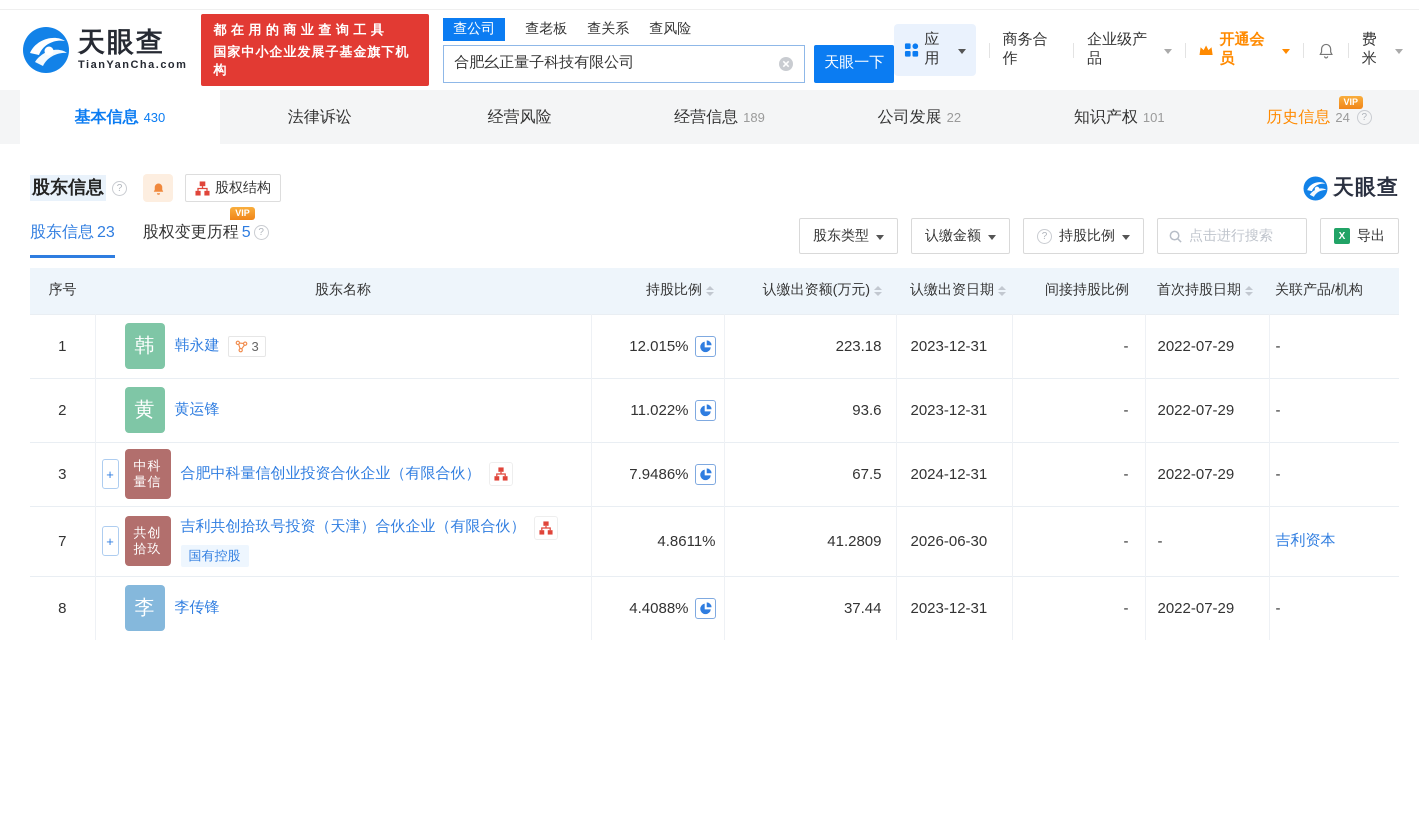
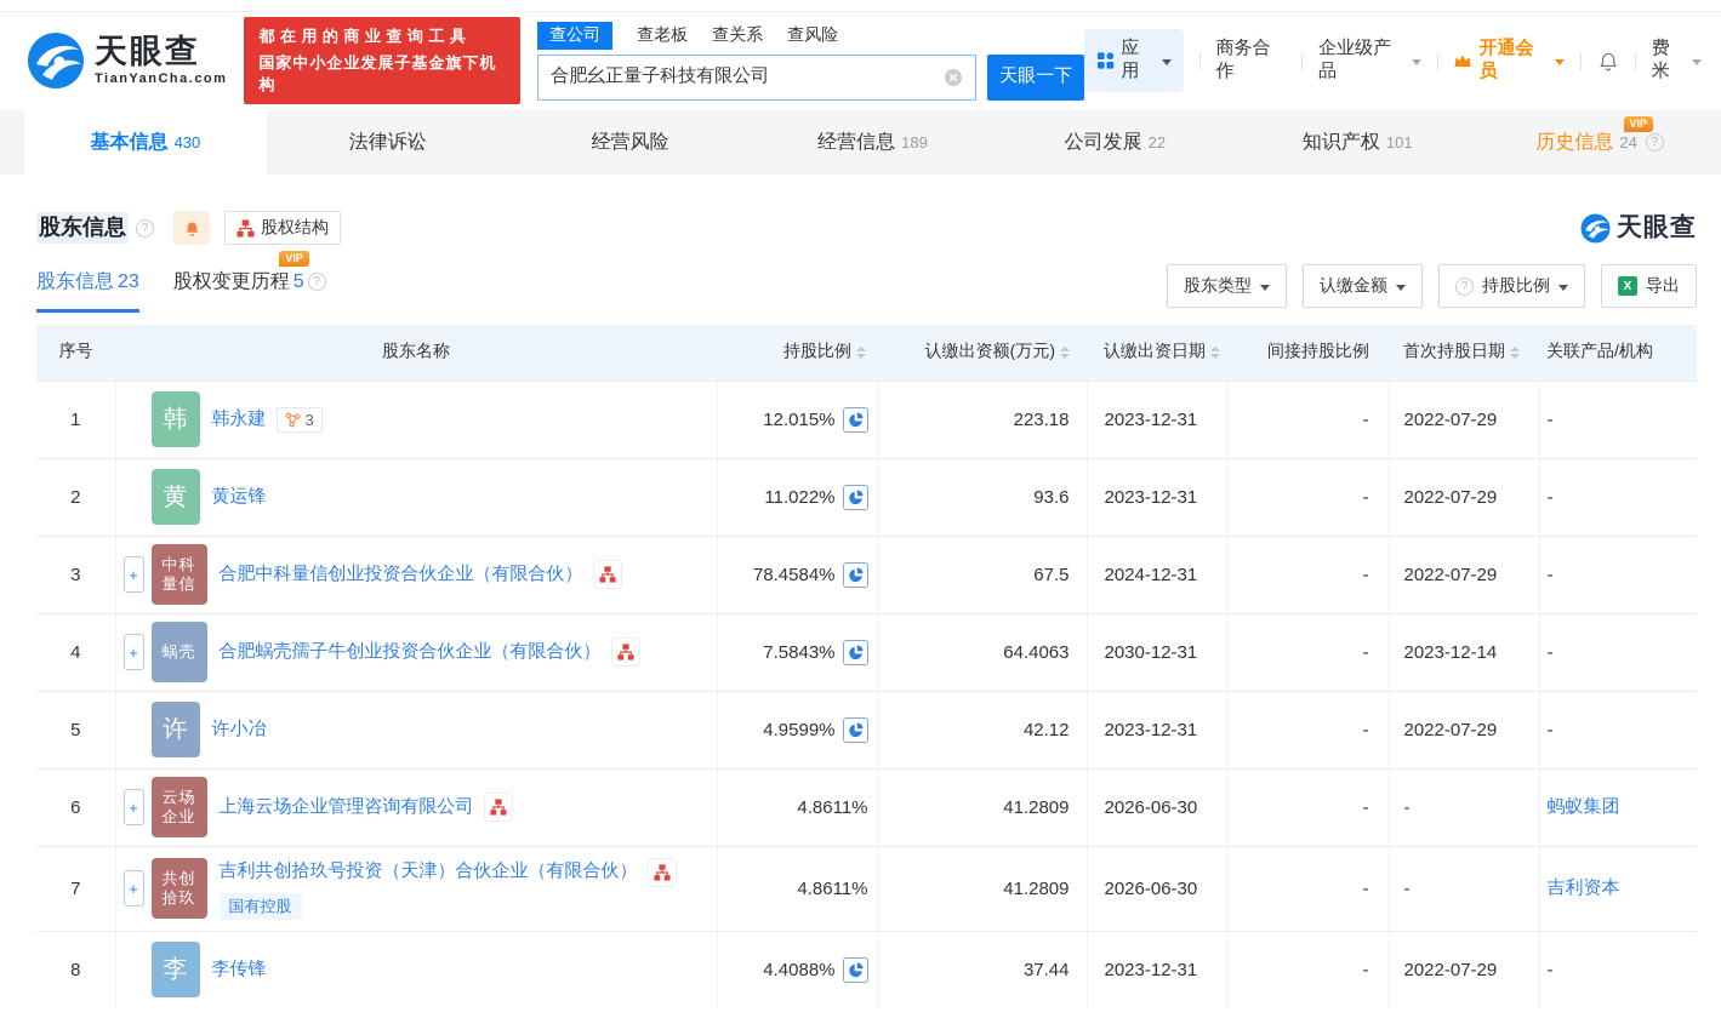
  天眼查
  TianYanCha.com
  都在用的商业查询工具
  国家中小企业发展子基金旗下机构
  查公司
  查老板
  查关系
  查风险
  合肥幺正量子科技有限公司
  天眼一下
  应用
  商务合作
  企业级产品
  开通会员
  费米
  基本信息
  430
  法律诉讼
  经营风险
  经营信息
  189
  公司发展
  22
  知识产权
  101
  历史信息
  24
  VIP
  ?
  股东信息
  ?
  股权结构
  天眼查
  股东信息
  23
  股权变更历程
  5
  VIP
  ?
  股东类型
  认缴金额
  ?
  持股比例
- 点击进行搜索
  X
  导出
  序号	股东名称	持股比例	认缴出资额(万元)	认缴出资日期	间接持股比例	首次持股日期	关联产品/机构
  1	韩 韩永建 3	12.015%	223.18	2023-12-31	-	2022-07-29	-
  2	黄 黄运锋	11.022%	93.6	2023-12-31	-	2022-07-29	-
- 3	+中科量信合肥中科量信创业投资合伙企业（有限合伙）	7.9486%	67.5	2024-12-31	-	2022-07-29	-
+ 3	+中科量信合肥中科量信创业投资合伙企业（有限合伙）	78.4584%	67.5	2024-12-31	-	2022-07-29	-
+ 4	+ 蜗壳 合肥蜗壳孺子牛创业投资合伙企业（有限合伙）	7.5843%	64.4063	2030-12-31	-	2023-12-14	-
+ 5	许 许小冶	4.9599%	42.12	2023-12-31	-	2022-07-29	-
+ 6	+云场企业上海云场企业管理咨询有限公司	4.8611%	41.2809	2026-06-30	-	-	蚂蚁集团
  7	+共创拾玖吉利共创拾玖号投资（天津）合伙企业（有限合伙）国有控股	4.8611%	41.2809	2026-06-30	-	-	吉利资本
  8	李 李传锋	4.4088%	37.44	2023-12-31	-	2022-07-29	-
